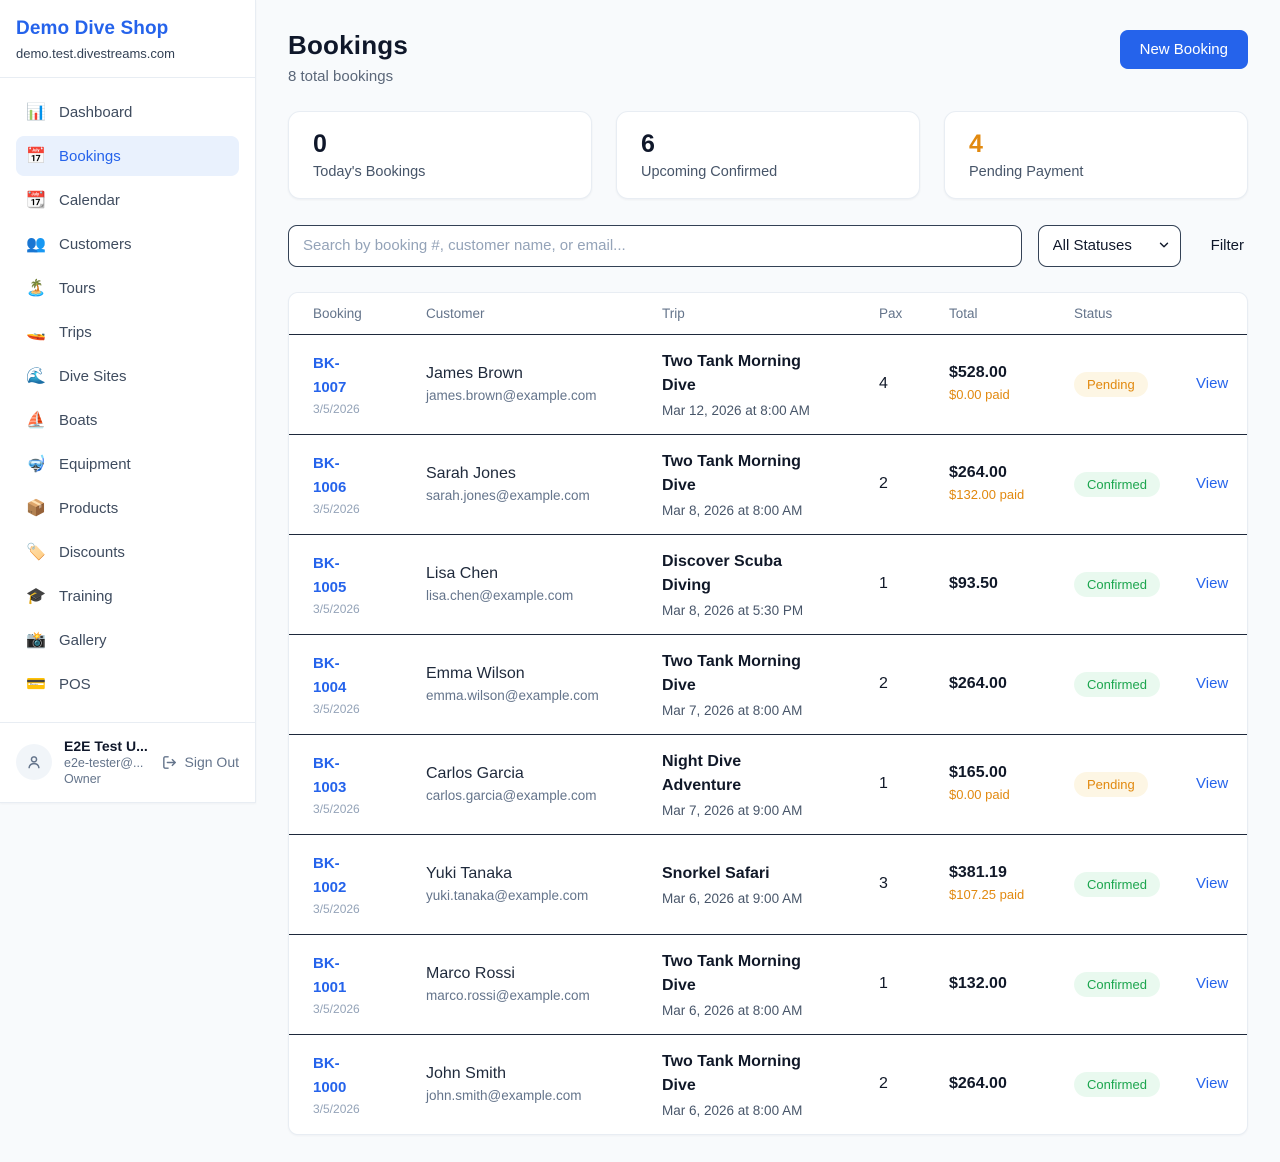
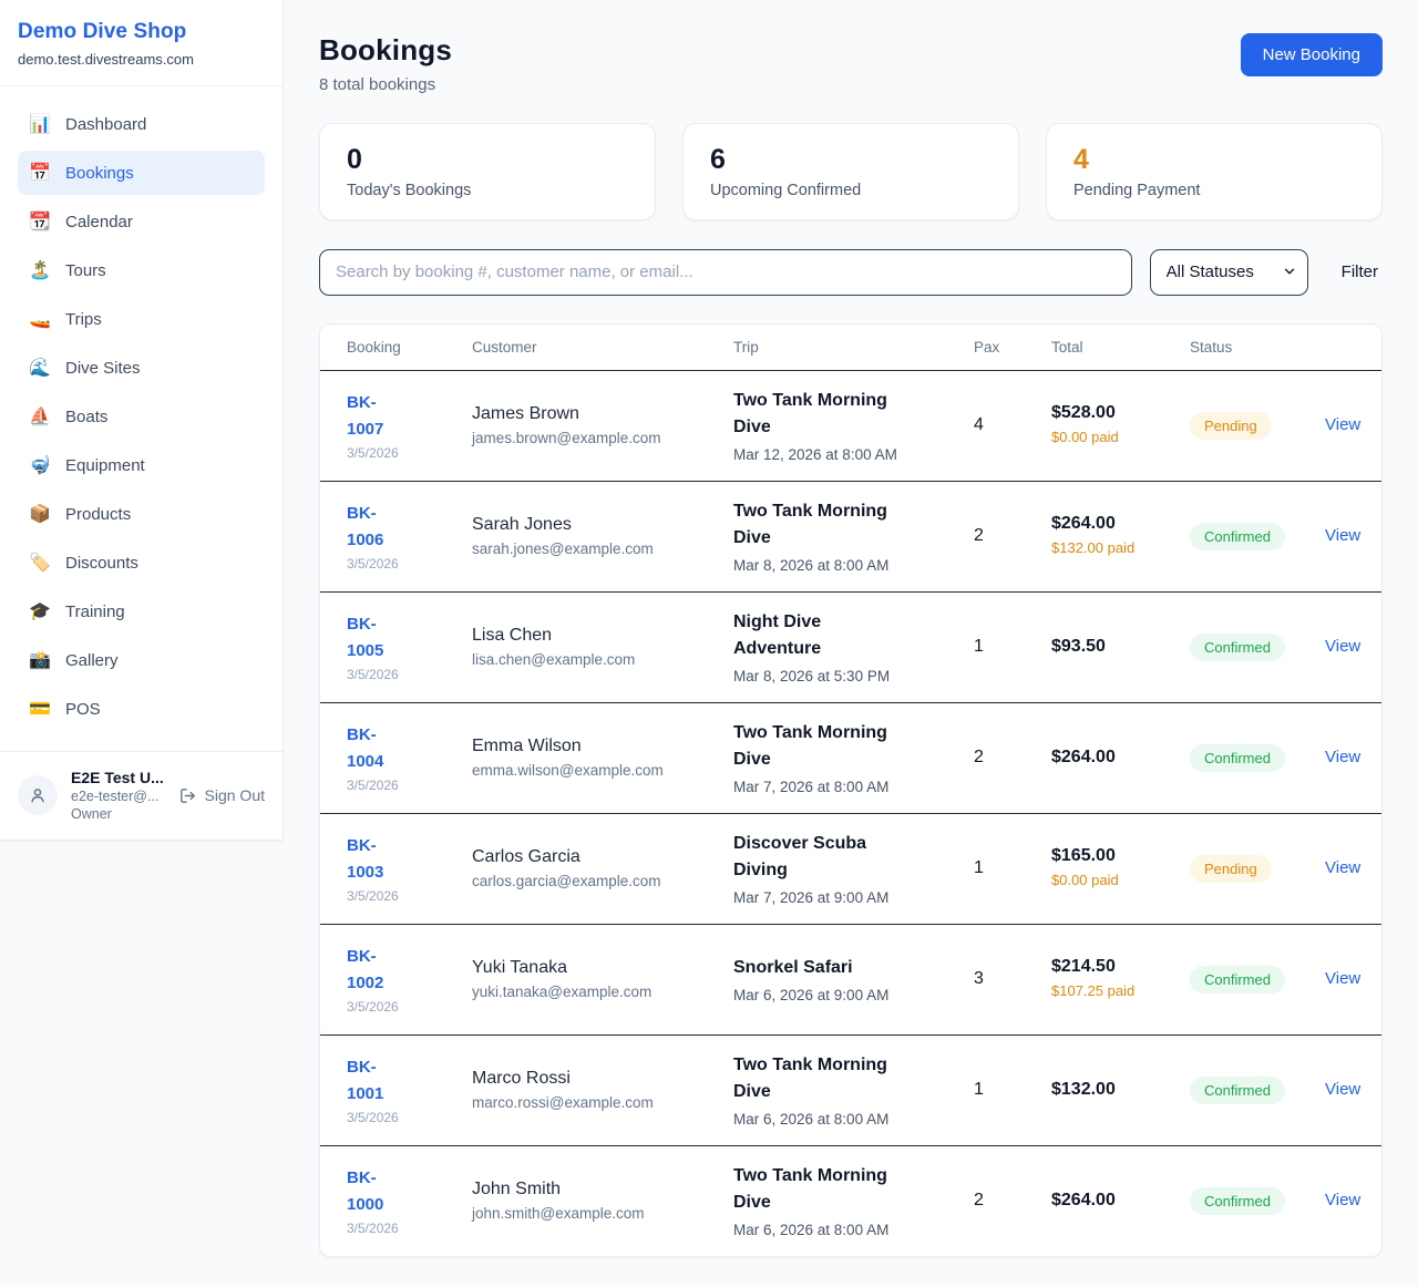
  Demo Dive Shop
  demo.test.divestreams.com
  📊
  Dashboard
  📅
  Bookings
  📆
  Calendar
- 👥
- Customers
  🏝️
  Tours
  🚤
  Trips
  🌊
  Dive Sites
  ⛵
  Boats
  🤿
  Equipment
  📦
  Products
  🏷️
  Discounts
  🎓
  Training
  📸
  Gallery
  💳
  POS
  E2E Test U...
  e2e-tester@...
  Owner
  Sign Out
  Bookings
  8 total bookings
  New Booking
  0
  Today's Bookings
  6
  Upcoming Confirmed
  4
  Pending Payment
  Search by booking #, customer name, or email...
  All Statuses
  Filter
  Booking
  Customer
  Trip
  Pax
  Total
  Status
  BK-1007
  3/5/2026
  James Brown
  james.brown@example.com
  Two Tank Morning Dive
  Mar 12, 2026 at 8:00 AM
  4
  $528.00
  $0.00 paid
  Pending
  View
  BK-1006
  3/5/2026
  Sarah Jones
  sarah.jones@example.com
  Two Tank Morning Dive
  Mar 8, 2026 at 8:00 AM
  2
  $264.00
  $132.00 paid
  Confirmed
  View
  BK-1005
  3/5/2026
  Lisa Chen
  lisa.chen@example.com
- Discover Scuba Diving
+ Night Dive Adventure
  Mar 8, 2026 at 5:30 PM
  1
  $93.50
  Confirmed
  View
  BK-1004
  3/5/2026
  Emma Wilson
  emma.wilson@example.com
  Two Tank Morning Dive
  Mar 7, 2026 at 8:00 AM
  2
  $264.00
  Confirmed
  View
  BK-1003
  3/5/2026
  Carlos Garcia
  carlos.garcia@example.com
- Night Dive Adventure
+ Discover Scuba Diving
  Mar 7, 2026 at 9:00 AM
  1
  $165.00
  $0.00 paid
  Pending
  View
  BK-1002
  3/5/2026
  Yuki Tanaka
  yuki.tanaka@example.com
  Snorkel Safari
  Mar 6, 2026 at 9:00 AM
  3
- $381.19
+ $214.50
  $107.25 paid
  Confirmed
  View
  BK-1001
  3/5/2026
  Marco Rossi
  marco.rossi@example.com
  Two Tank Morning Dive
  Mar 6, 2026 at 8:00 AM
  1
  $132.00
  Confirmed
  View
  BK-1000
  3/5/2026
  John Smith
  john.smith@example.com
  Two Tank Morning Dive
  Mar 6, 2026 at 8:00 AM
  2
  $264.00
  Confirmed
  View
